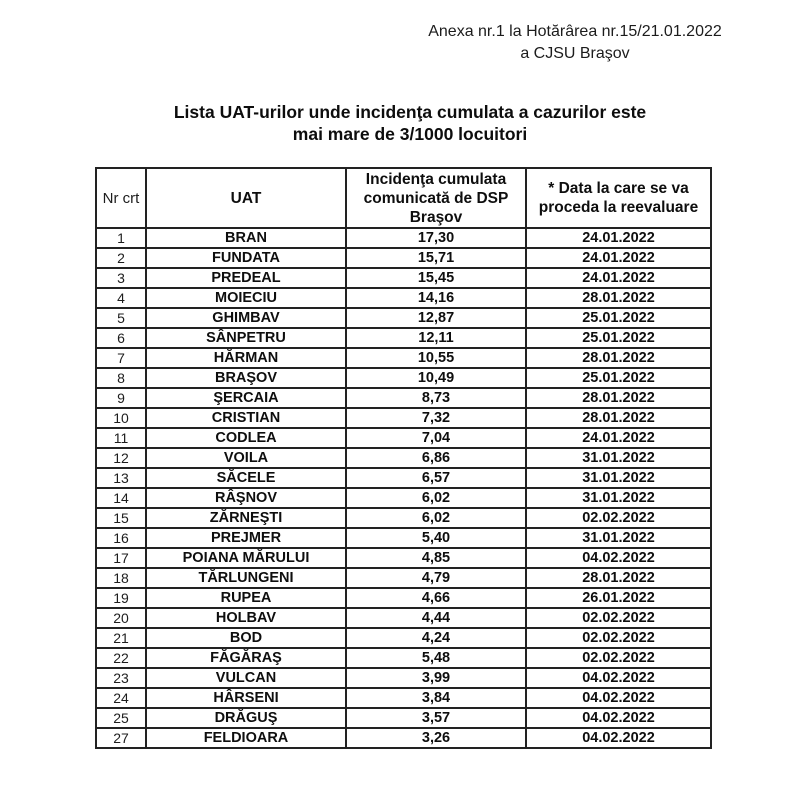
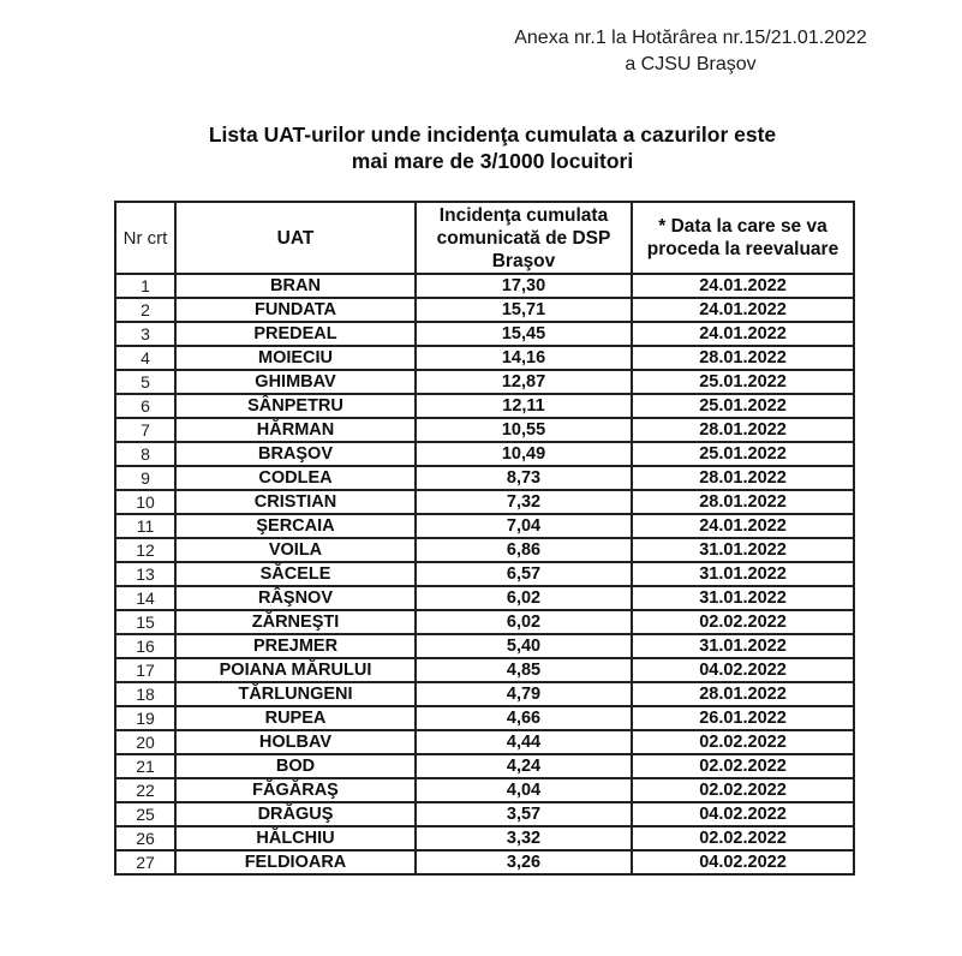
  Anexa nr.1 la Hotărârea nr.15/21.01.2022
  a CJSU Braşov
  Lista UAT-urilor unde incidenţa cumulata a cazurilor este
  mai mare de 3/1000 locuitori
  Nr crt	UAT	Incidenţa cumulata comunicată de DSP Braşov	* Data la care se va proceda la reevaluare
  1	BRAN	17,30	24.01.2022
  2	FUNDATA	15,71	24.01.2022
  3	PREDEAL	15,45	24.01.2022
  4	MOIECIU	14,16	28.01.2022
  5	GHIMBAV	12,87	25.01.2022
  6	SÂNPETRU	12,11	25.01.2022
  7	HĂRMAN	10,55	28.01.2022
  8	BRAŞOV	10,49	25.01.2022
- 9	ŞERCAIA	8,73	28.01.2022
+ 9	CODLEA	8,73	28.01.2022
  10	CRISTIAN	7,32	28.01.2022
- 11	CODLEA	7,04	24.01.2022
+ 11	ŞERCAIA	7,04	24.01.2022
  12	VOILA	6,86	31.01.2022
  13	SĂCELE	6,57	31.01.2022
  14	RÂŞNOV	6,02	31.01.2022
  15	ZĂRNEŞTI	6,02	02.02.2022
  16	PREJMER	5,40	31.01.2022
  17	POIANA MĂRULUI	4,85	04.02.2022
  18	TĂRLUNGENI	4,79	28.01.2022
  19	RUPEA	4,66	26.01.2022
  20	HOLBAV	4,44	02.02.2022
  21	BOD	4,24	02.02.2022
- 22	FĂGĂRAŞ	5,48	02.02.2022
+ 22	FĂGĂRAŞ	4,04	02.02.2022
- 23	VULCAN	3,99	04.02.2022
- 24	HÂRSENI	3,84	04.02.2022
  25	DRĂGUŞ	3,57	04.02.2022
+ 26	HĂLCHIU	3,32	02.02.2022
  27	FELDIOARA	3,26	04.02.2022
